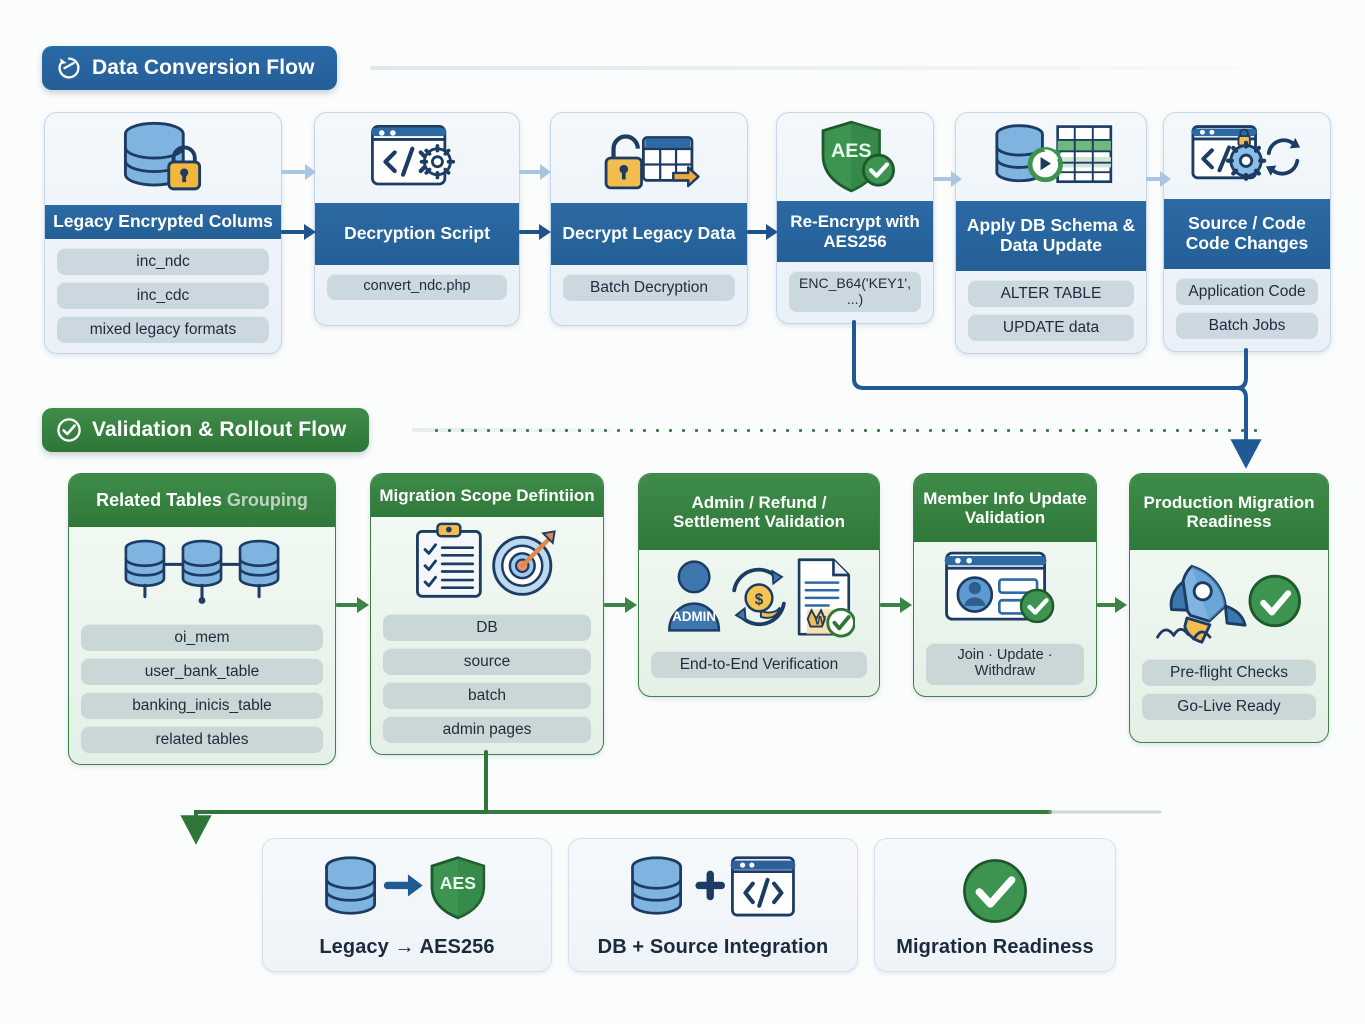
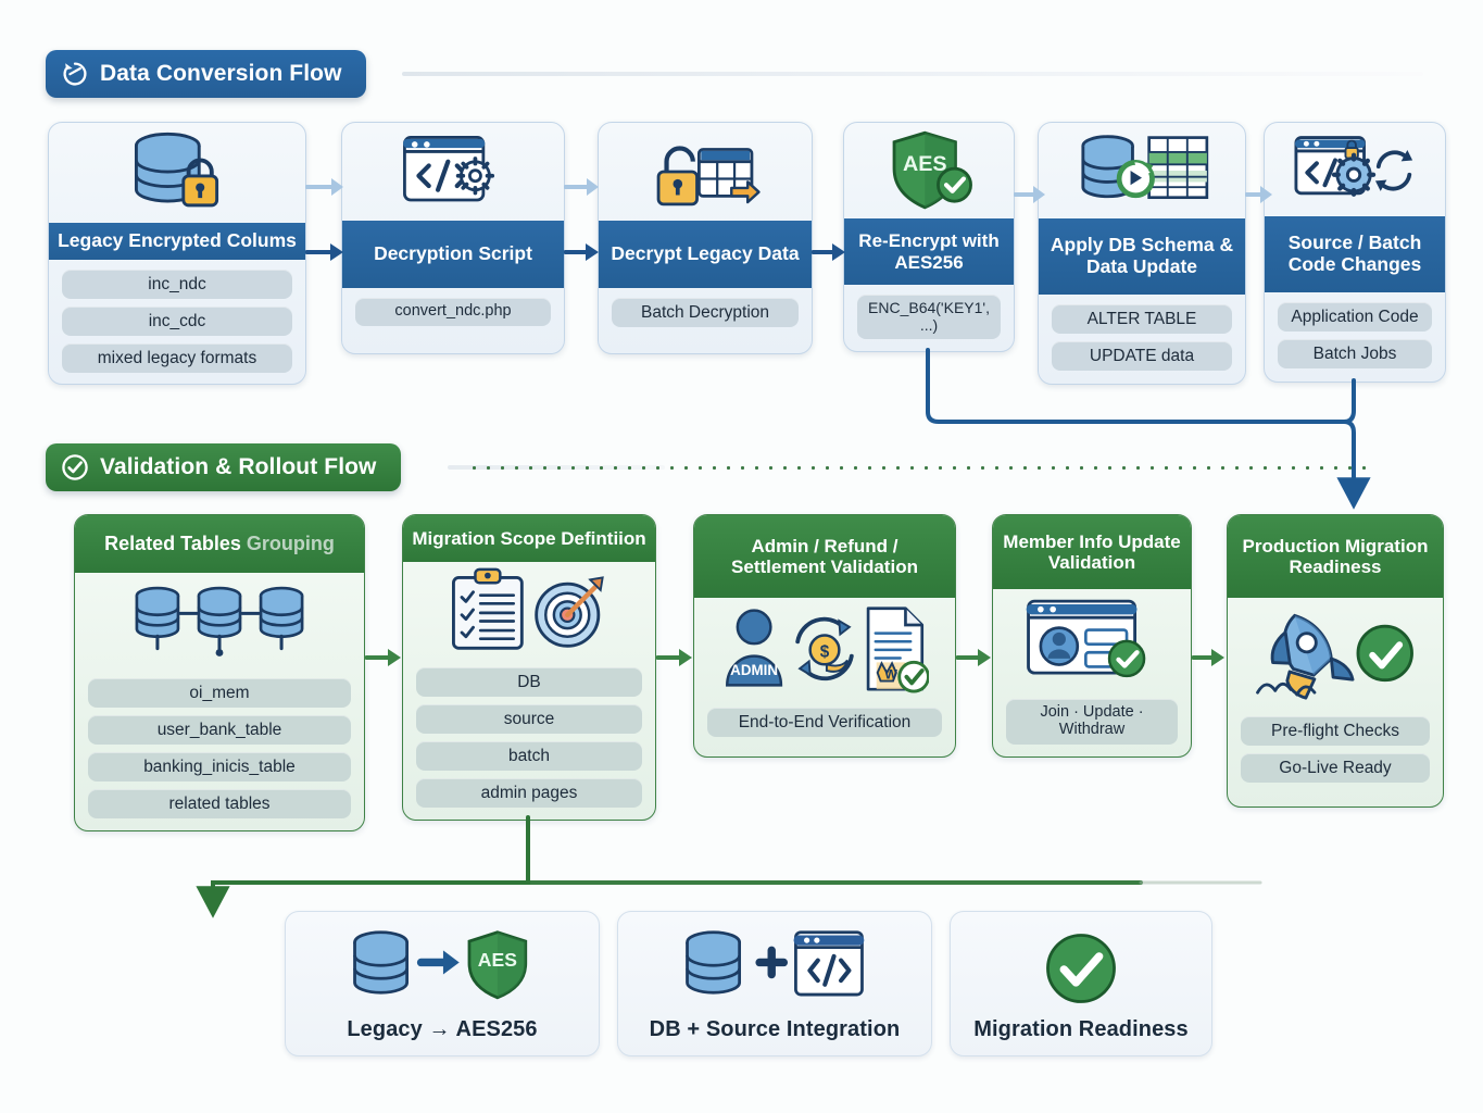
  Data Conversion Flow
  Legacy Encrypted Colums
  inc_ndc
  inc_cdc
  mixed legacy formats
  Decryption Script
  convert_ndc.php
  Decrypt Legacy Data
  Batch Decryption
  AES
  Re-Encrypt with AES256
  ENC_B64('KEY1', ...)
  Apply DB Schema & Data Update
  ALTER TABLE
  UPDATE data
- Source / Code Code Changes
+ Source / Batch Code Changes
  Application Code
  Batch Jobs
  Validation & Rollout Flow
  Related Tables Grouping
  oi_mem
  user_bank_table
  banking_inicis_table
  related tables
  Migration Scope Defintiion
  DB
  source
  batch
  admin pages
  Admin / Refund / Settlement Validation
  ADMIN
  $
  W
  End-to-End Verification
  Member Info Update Validation
  Join · Update · Withdraw
  Production Migration Readiness
  Pre-flight Checks
  Go-Live Ready
  AES
  Legacy → AES256
  DB + Source Integration
  Migration Readiness
